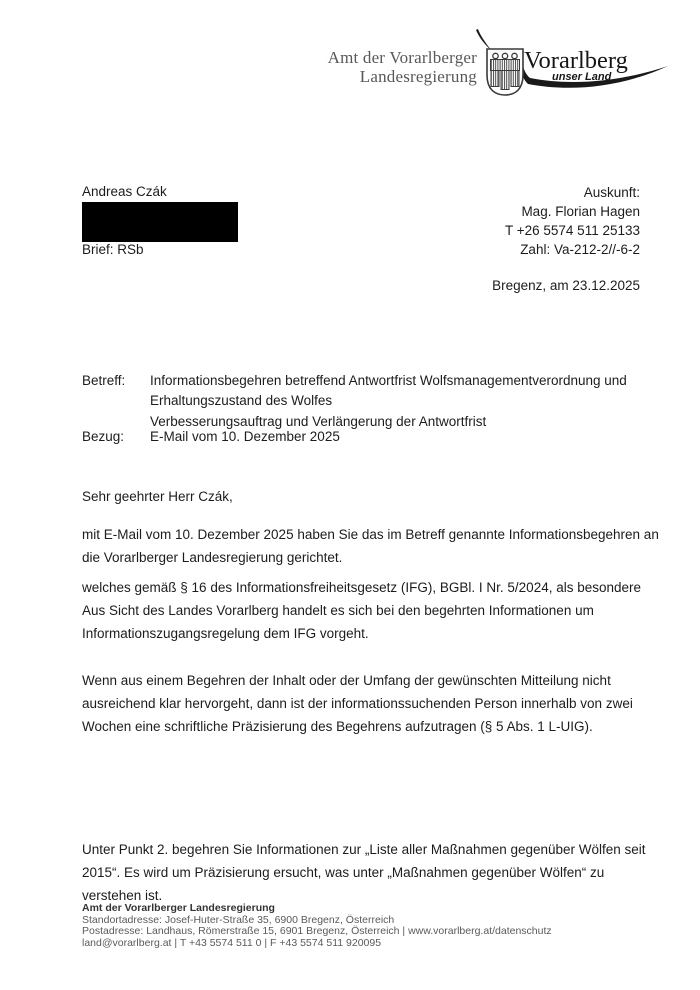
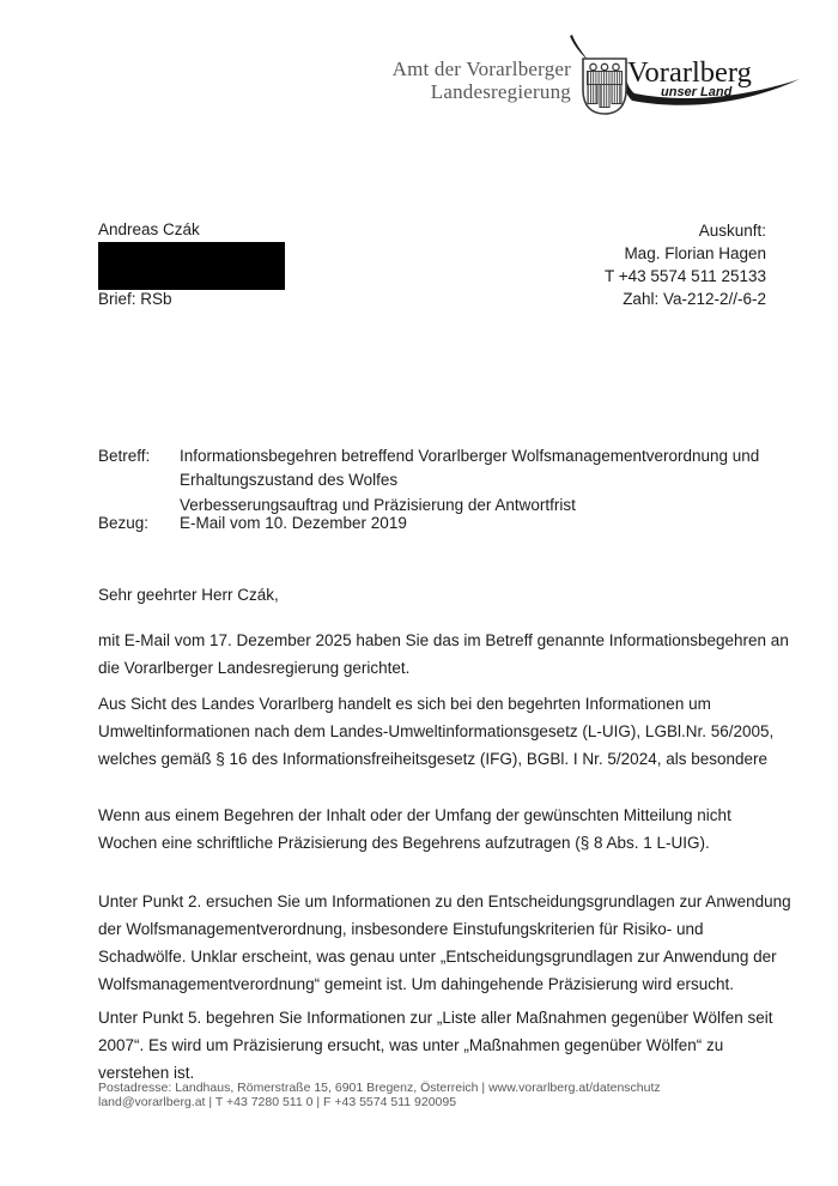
  Amt der Vorarlberger
  Landesregierung
  Vorarlberg
  unser Land
  Andreas Czák
  Brief: RSb
  Auskunft:
  Mag. Florian Hagen
- T +26 5574 511 25133
+ T +43 5574 511 25133
  Zahl: Va-212-2//-6-2
- Bregenz, am 23.12.2025
  Betreff:
- Informationsbegehren betreffend Antwortfrist Wolfsmanagementverordnung und
+ Informationsbegehren betreffend Vorarlberger Wolfsmanagementverordnung und
  Erhaltungszustand des Wolfes
- Verbesserungsauftrag und Verlängerung der Antwortfrist
+ Verbesserungsauftrag und Präzisierung der Antwortfrist
  Bezug:
- E-Mail vom 10. Dezember 2025
+ E-Mail vom 10. Dezember 2019
  Sehr geehrter Herr Czák,
- mit E-Mail vom 10. Dezember 2025 haben Sie das im Betreff genannte Informationsbegehren an
+ mit E-Mail vom 17. Dezember 2025 haben Sie das im Betreff genannte Informationsbegehren an
  die Vorarlberger Landesregierung gerichtet.
- welches gemäß § 16 des Informationsfreiheitsgesetz (IFG), BGBl. I Nr. 5/2024, als besondere
+ Aus Sicht des Landes Vorarlberg handelt es sich bei den begehrten Informationen um
+ Umweltinformationen nach dem Landes-Umweltinformationsgesetz (L-UIG), LGBl.Nr. 56/2005,
- Aus Sicht des Landes Vorarlberg handelt es sich bei den begehrten Informationen um
+ welches gemäß § 16 des Informationsfreiheitsgesetz (IFG), BGBl. I Nr. 5/2024, als besondere
- Informationszugangsregelung dem IFG vorgeht.
  Wenn aus einem Begehren der Inhalt oder der Umfang der gewünschten Mitteilung nicht
- ausreichend klar hervorgeht, dann ist der informationssuchenden Person innerhalb von zwei
- Wochen eine schriftliche Präzisierung des Begehrens aufzutragen (§ 5 Abs. 1 L-UIG).
+ Wochen eine schriftliche Präzisierung des Begehrens aufzutragen (§ 8 Abs. 1 L-UIG).
+ Unter Punkt 2. ersuchen Sie um Informationen zu den Entscheidungsgrundlagen zur Anwendung
+ der Wolfsmanagementverordnung, insbesondere Einstufungskriterien für Risiko- und
+ Schadwölfe. Unklar erscheint, was genau unter „Entscheidungsgrundlagen zur Anwendung der
+ Wolfsmanagementverordnung“ gemeint ist. Um dahingehende Präzisierung wird ersucht.
- Unter Punkt 2. begehren Sie Informationen zur „Liste aller Maßnahmen gegenüber Wölfen seit
+ Unter Punkt 5. begehren Sie Informationen zur „Liste aller Maßnahmen gegenüber Wölfen seit
- 2015“. Es wird um Präzisierung ersucht, was unter „Maßnahmen gegenüber Wölfen“ zu
+ 2007“. Es wird um Präzisierung ersucht, was unter „Maßnahmen gegenüber Wölfen“ zu
  verstehen ist.
- Amt der Vorarlberger Landesregierung
- Standortadresse: Josef-Huter-Straße 35, 6900 Bregenz, Österreich
  Postadresse: Landhaus, Römerstraße 15, 6901 Bregenz, Österreich | www.vorarlberg.at/datenschutz
- land@vorarlberg.at | T +43 5574 511 0 | F +43 5574 511 920095
+ land@vorarlberg.at | T +43 7280 511 0 | F +43 5574 511 920095
